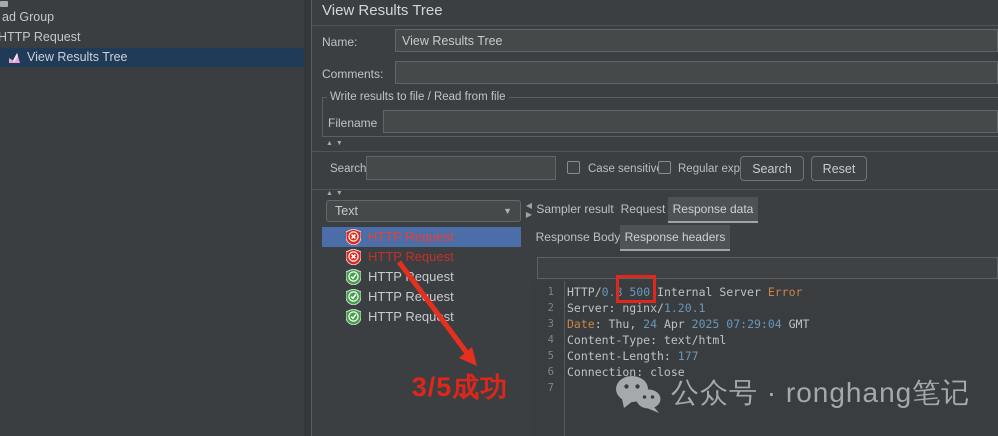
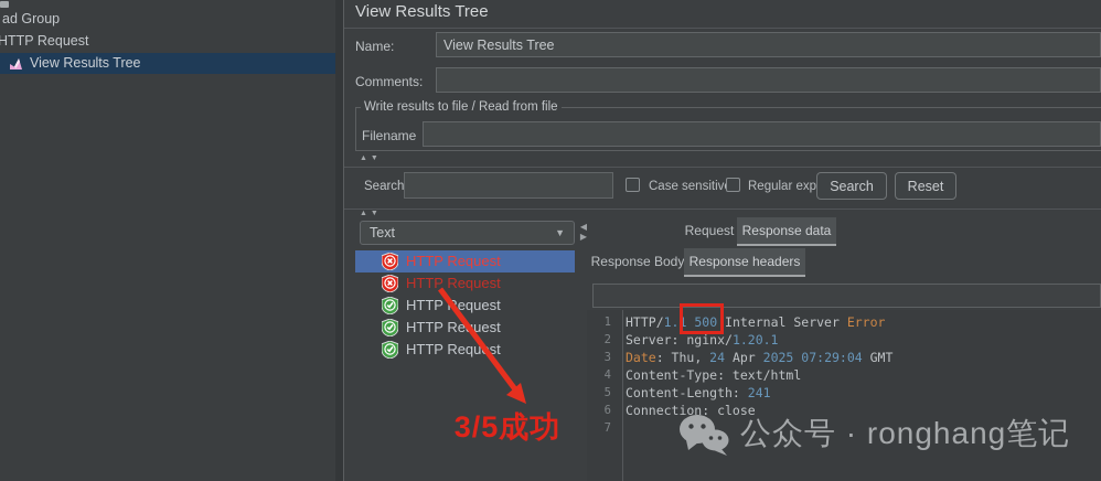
  ad Group
  HTTP Request
  View Results Tree
  View Results Tree
  Name:
  View Results Tree
  Comments:
  Write results to file / Read from file
  Filename
  Search
  Case sensitiv
  Regular exp
  Search
  Reset
  Text
  ▼
  HTTP Request
  HTTP Request
  HTTPequest
  HTTP Reuest
  HTTP Requst
  ◀
  ▶
- Sampler result
  Request
  Response data
  Response Body
  Response headers
- 1 HTTP/0.8 500 Internal Server Error
+ 1 HTTP/1.1 500 Internal Server Error
  2 Server: nginx/1.20.1
  3 Date: Thu, 24 Apr 2025 07:29:04 GMT
  4 Content-Type: text/html
- 5 Content-Length: 177
+ 5 Content-Length: 241
  6 Connection: close
  7
  3/5成功
  公众号 · ronghang笔记
